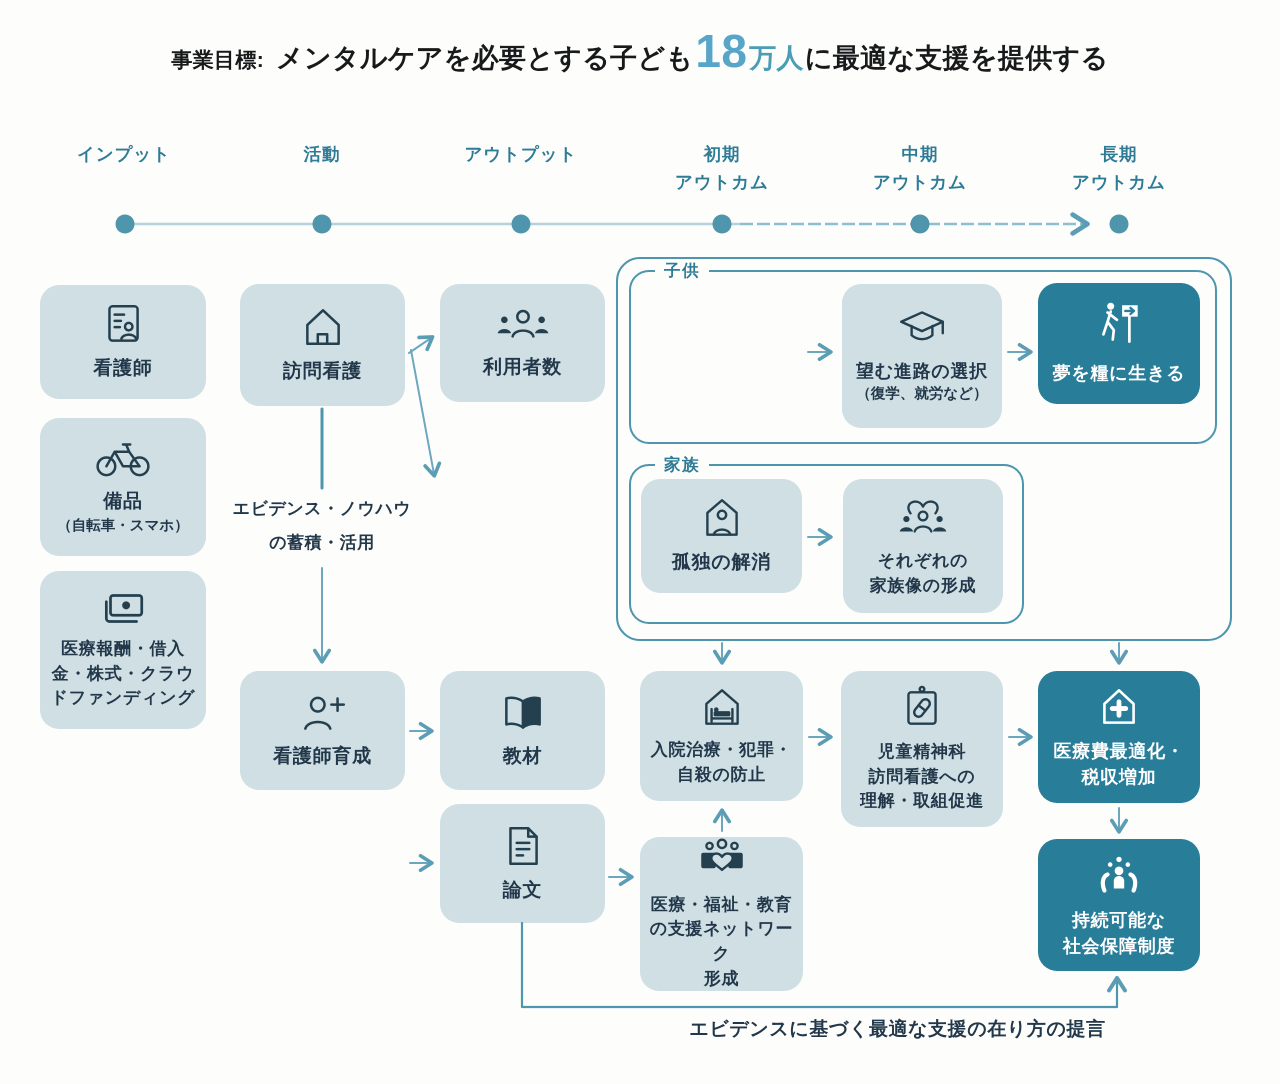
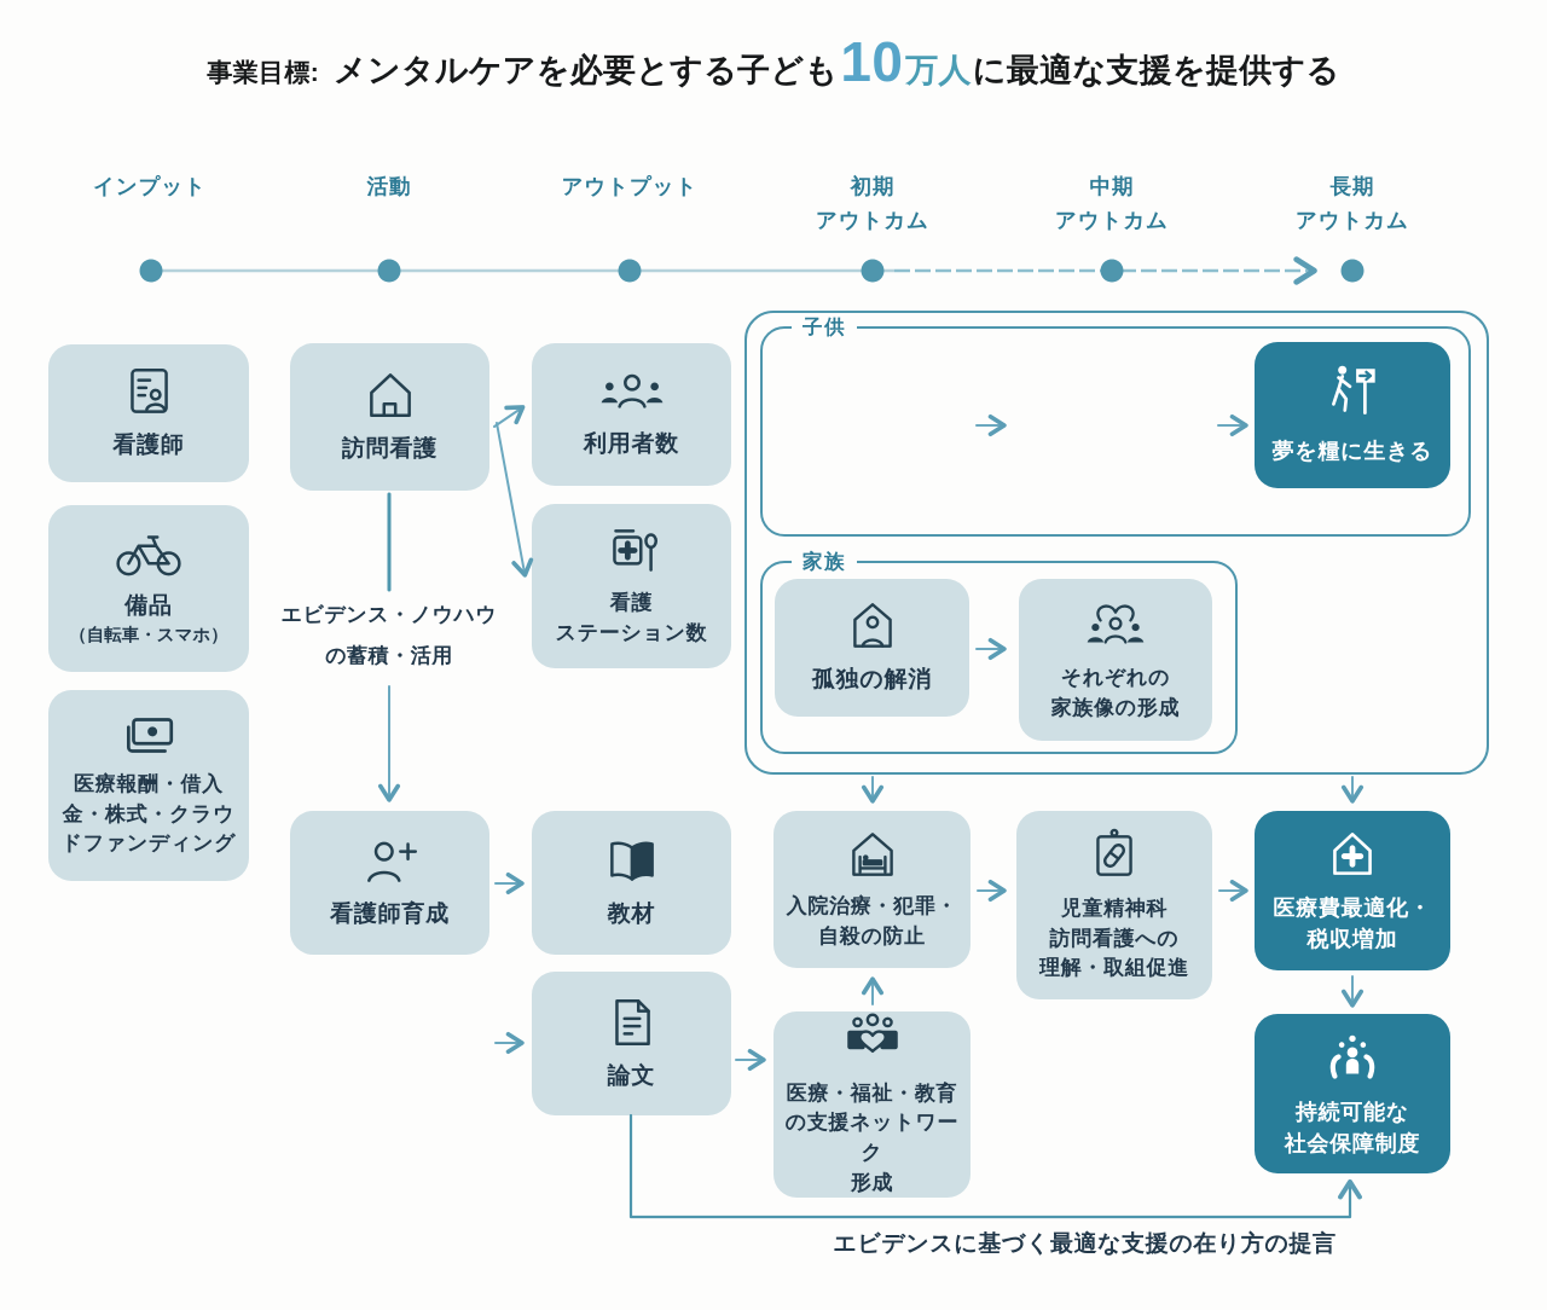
  事業目標:
  メンタルケアを必要とする子ども
- 18
+ 10
  万人
  に最適な支援を提供する
  インプット
  活動
  アウトプット
  初期
  アウトカム
  中期
  アウトカム
  長期
  アウトカム
  子供
  家族
  看護師
  備品
  （自転車・スマホ）
  医療報酬・借入
  金・株式・クラウ
  ドファンディング
  訪問看護
  看護師育成
  利用者数
+ 看護
+ ステーション数
  教材
  論文
  孤独の解消
  入院治療・犯罪・
  自殺の防止
  医療・福祉・教育
  の支援ネットワーク
  形成
- 望む進路の選択
- （復学、就労など）
  それぞれの
  家族像の形成
  児童精神科
  訪問看護への
  理解・取組促進
  夢を糧に生きる
  医療費最適化・
  税収増加
  持続可能な
  社会保障制度
  エビデンス・ノウハウ
  の蓄積・活用
  エビデンスに基づく最適な支援の在り方の提言
